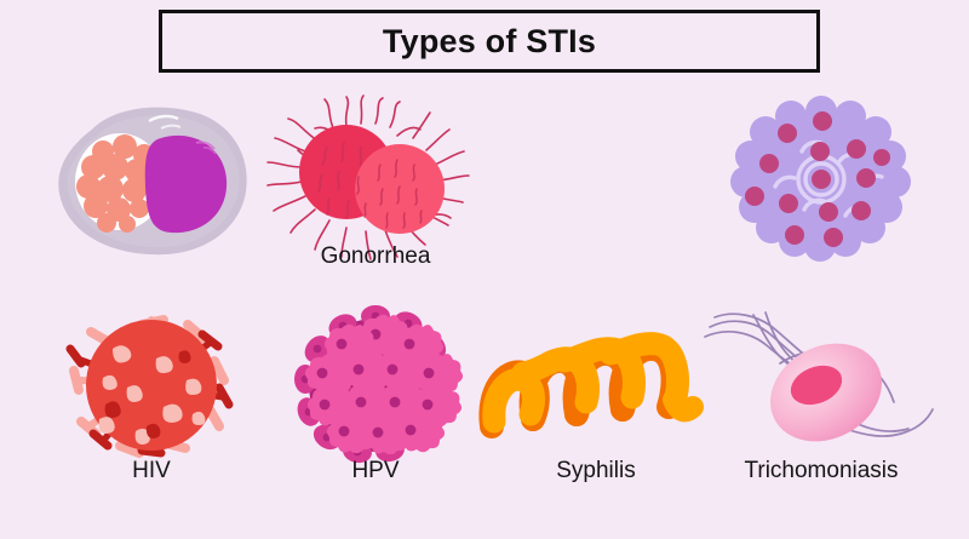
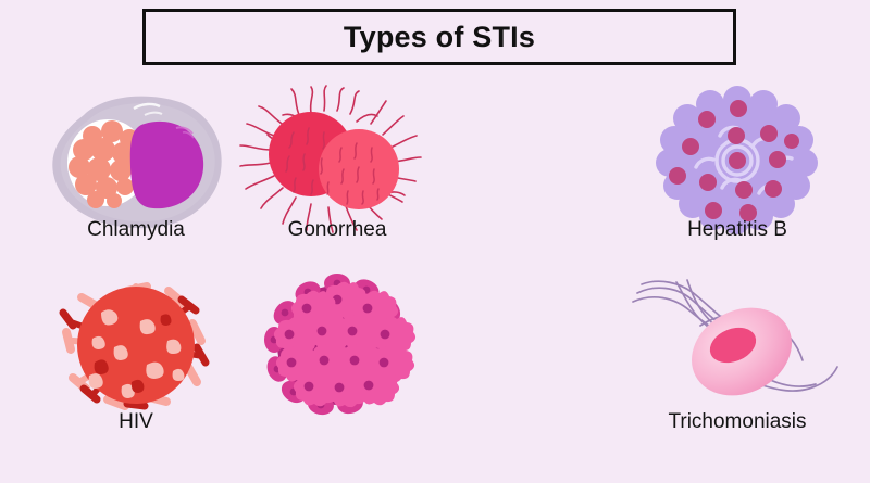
  Types of STIs
+ Chlamydia
  Gonorrhea
+ Hepatitis B
  HIV
- HPV
- Syphilis
  Trichomoniasis
